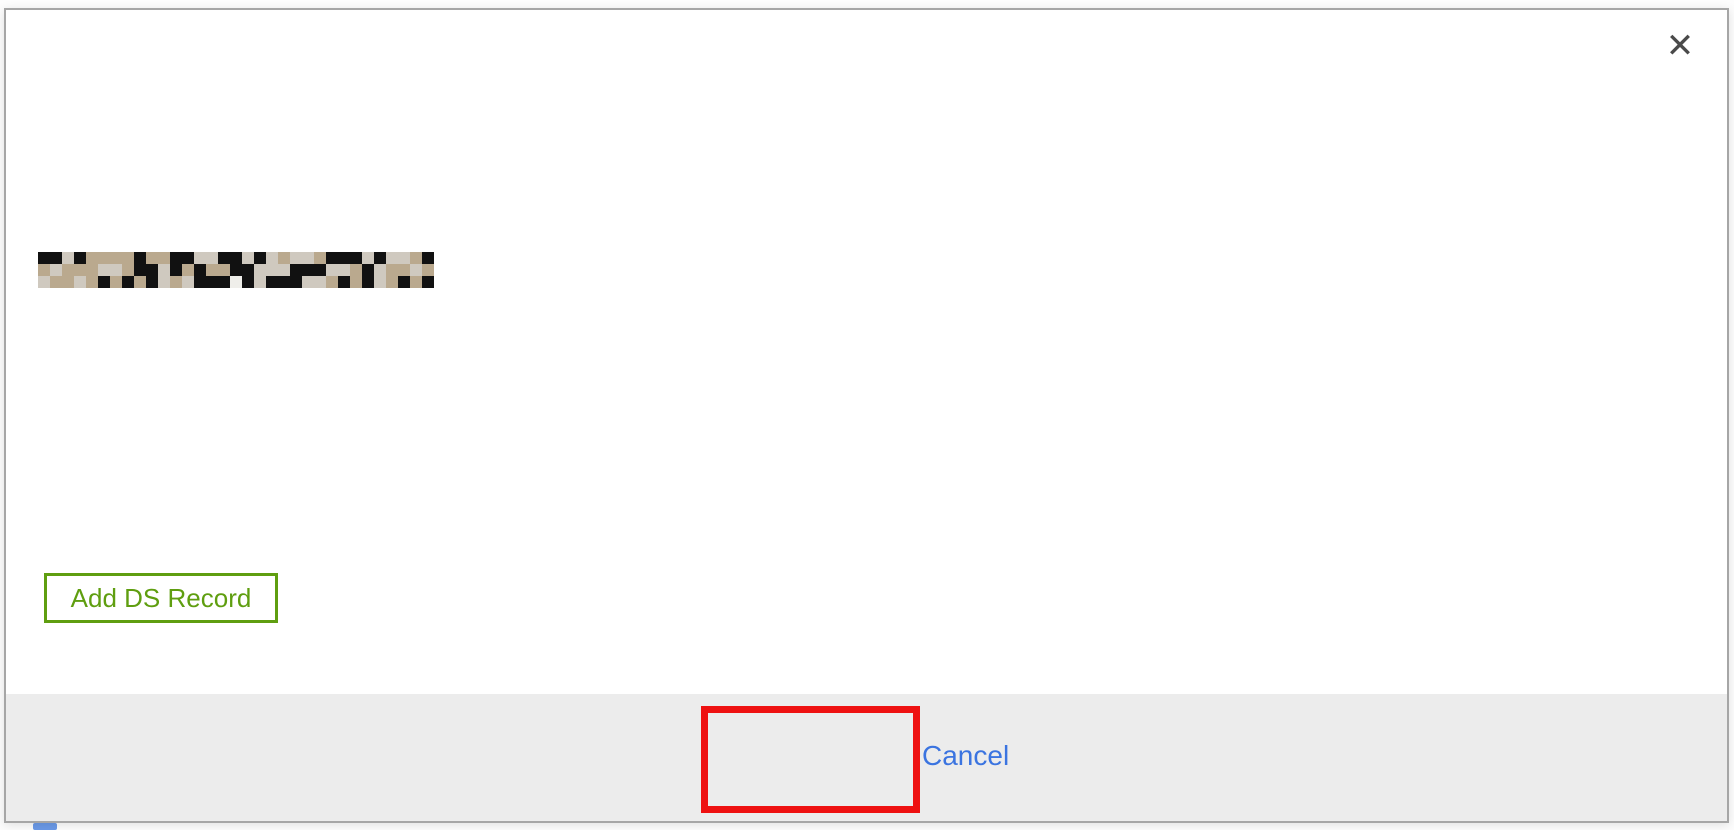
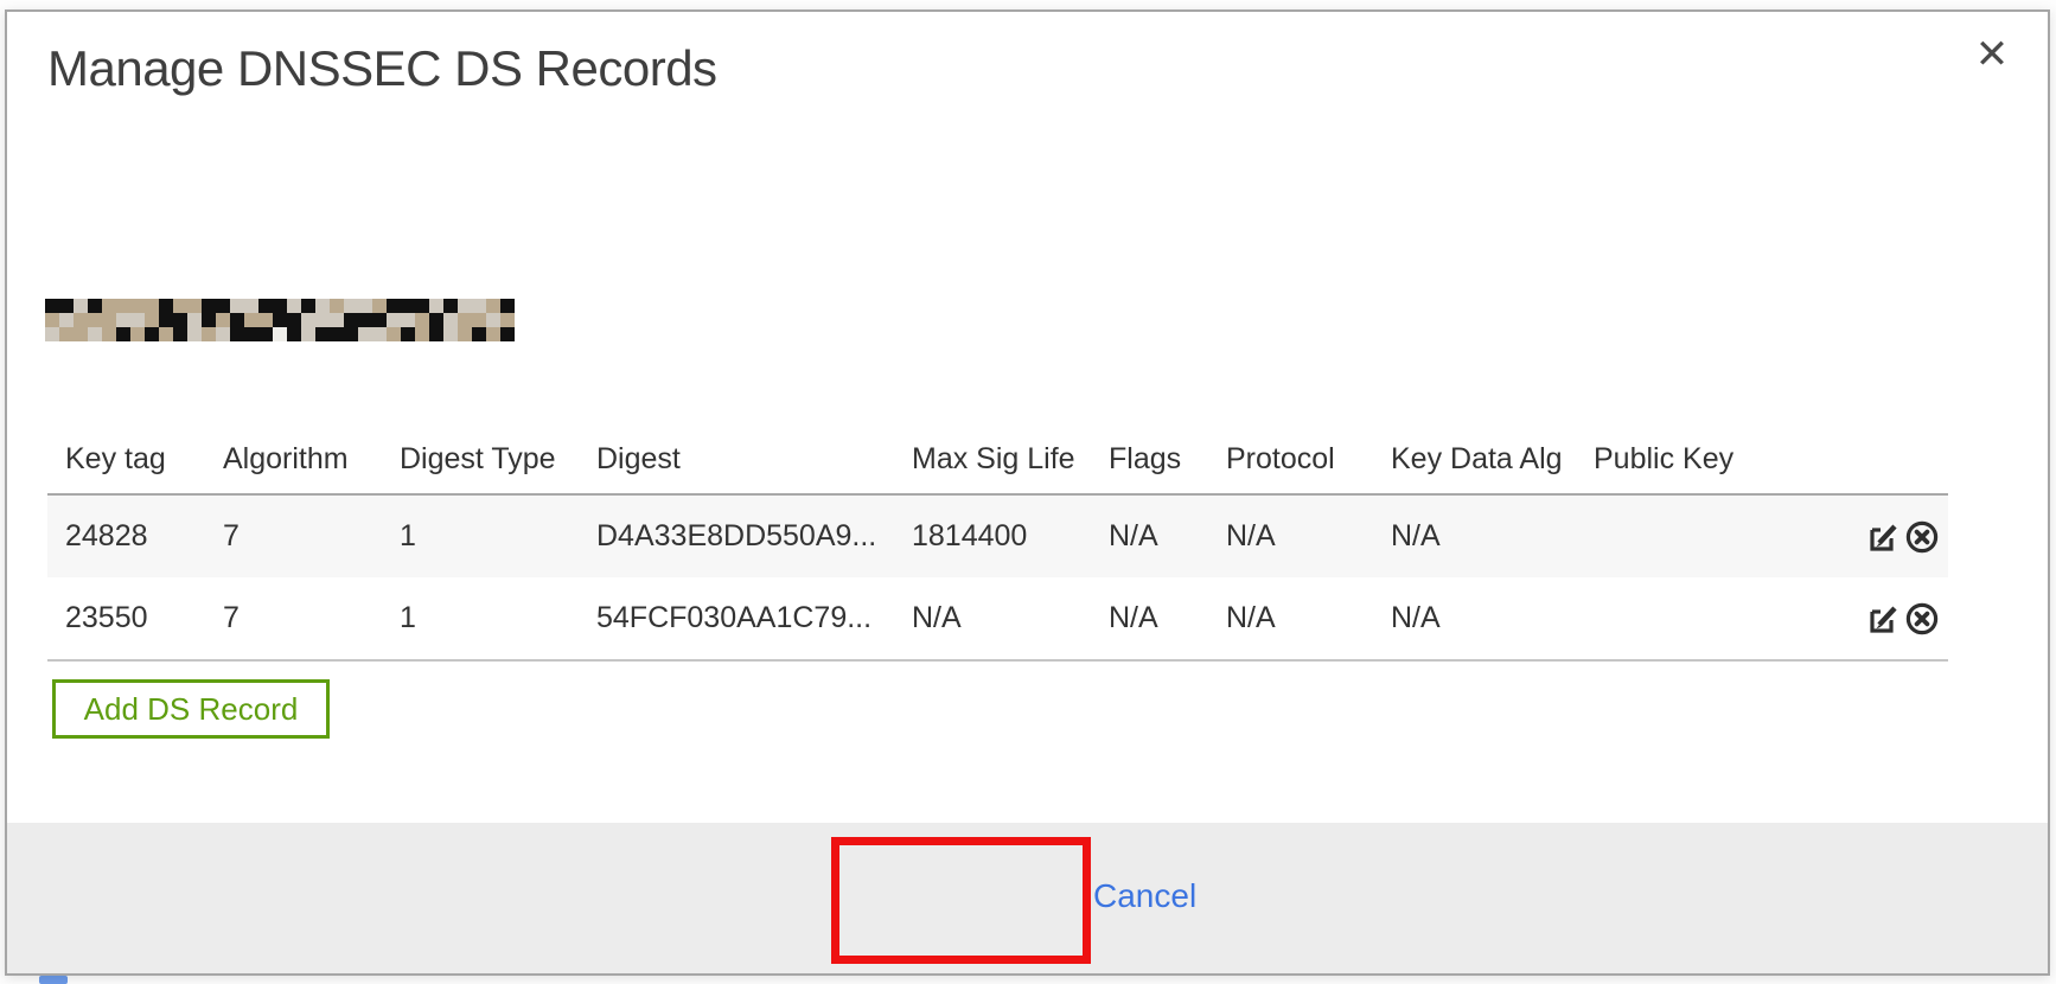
  ✕
+ Manage DNSSEC DS Records
+ Key tag	Algorithm	Digest Type	Digest	Max Sig Life	Flags	Protocol	Key Data Alg	Public Key
+ 24828	7	1	D4A33E8DD550A9...	1814400	N/A	N/A	N/A
+ 23550	7	1	54FCF030AA1C79...	N/A	N/A	N/A	N/A
  Add DS Record
  Cancel
